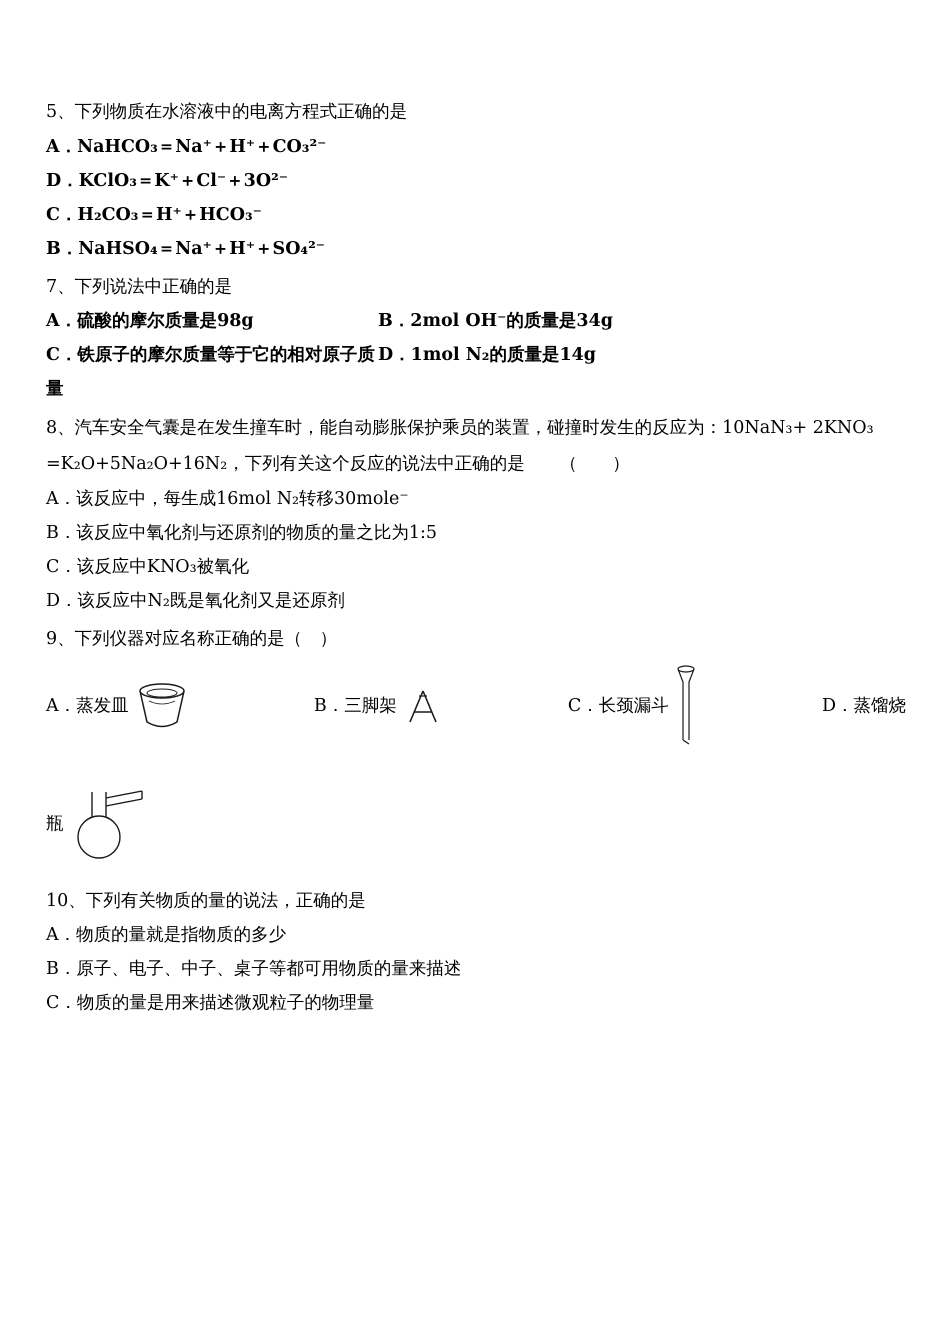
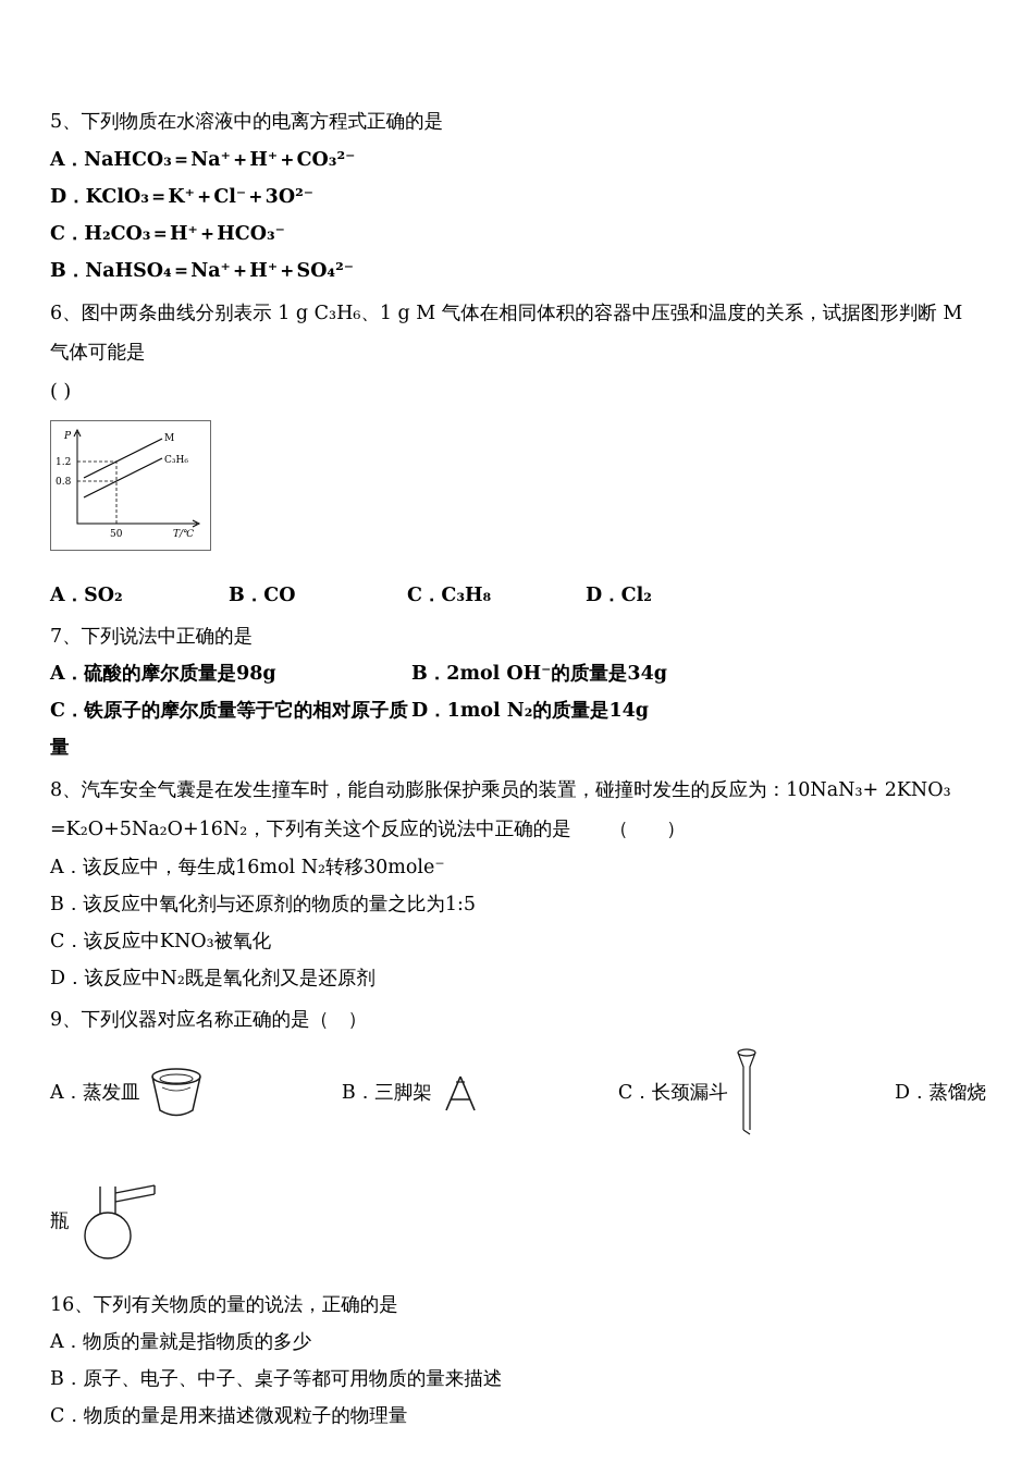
  5、下列物质在水溶液中的电离方程式正确的是
  A．NaHCO₃＝Na⁺＋H⁺＋CO₃²⁻
  D．KClO₃＝K⁺＋Cl⁻＋3O²⁻
  C．H₂CO₃＝H⁺＋HCO₃⁻
  B．NaHSO₄＝Na⁺＋H⁺＋SO₄²⁻
+ 6、图中两条曲线分别表示 1 g C₃H₆、1 g M 气体在相同体积的容器中压强和温度的关系，试据图形判断 M 气体可能是
+ ( )
+ P
+ 1.2
+ 0.8
+ M
+ C₃H₆
+ 50
+ T/℃
+ A．SO₂
+ B．CO
+ C．C₃H₈
+ D．Cl₂
  7、下列说法中正确的是
  A．硫酸的摩尔质量是98g
  B．2mol OH⁻的质量是34g
  C．铁原子的摩尔质量等于它的相对原子质量
  D．1mol N₂的质量是14g
  8、汽车安全气囊是在发生撞车时，能自动膨胀保护乘员的装置，碰撞时发生的反应为：10NaN₃+ 2KNO₃ =K₂O+5Na₂O+16N₂，下列有关这个反应的说法中正确的是 （ ）
  A．该反应中，每生成16mol N₂转移30mole⁻
  B．该反应中氧化剂与还原剂的物质的量之比为1:5
  C．该反应中KNO₃被氧化
  D．该反应中N₂既是氧化剂又是还原剂
  9、下列仪器对应名称正确的是（ ）
  A．蒸发皿
  B．三脚架
  C．长颈漏斗
  D．蒸馏烧
  瓶
- 10、下列有关物质的量的说法，正确的是
+ 16、下列有关物质的量的说法，正确的是
  A．物质的量就是指物质的多少
  B．原子、电子、中子、桌子等都可用物质的量来描述
  C．物质的量是用来描述微观粒子的物理量
